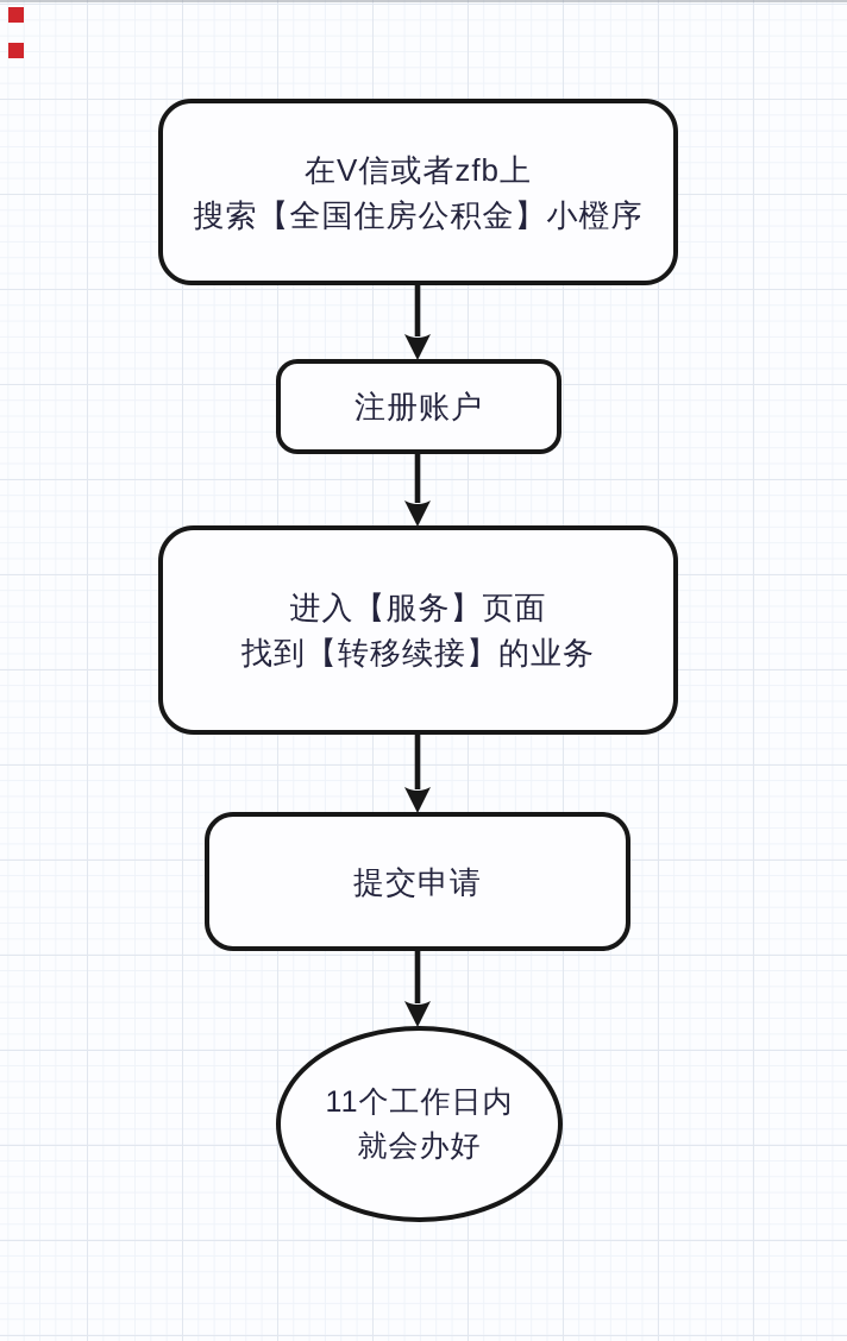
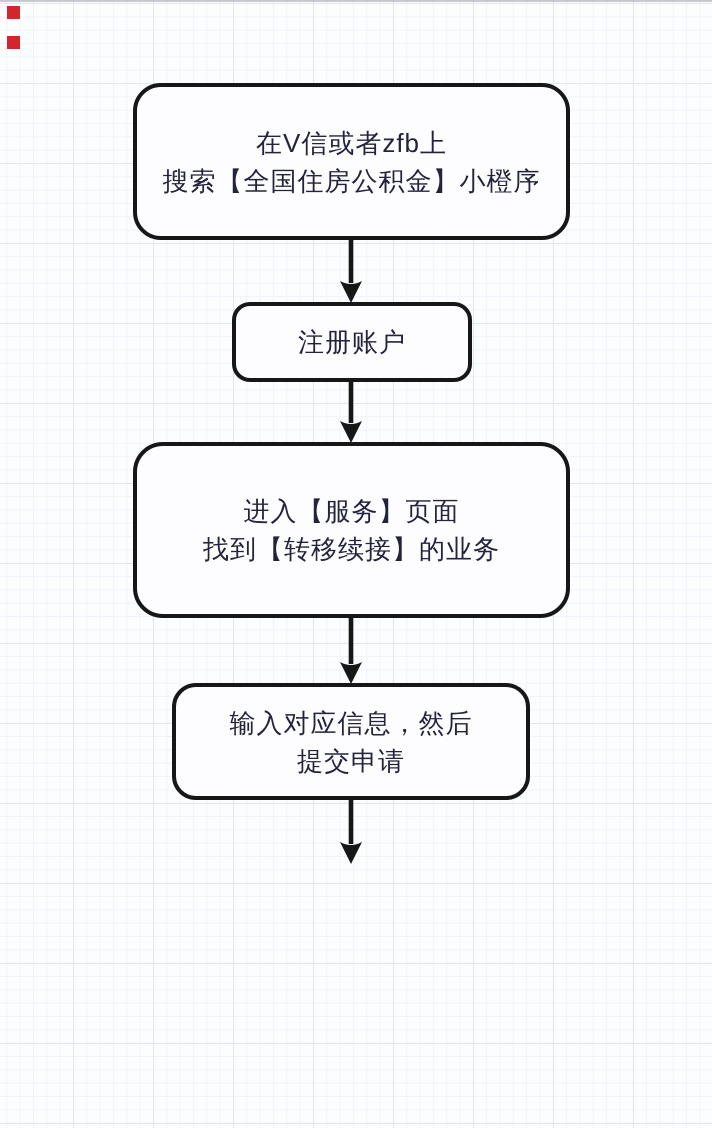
  在V信或者zfb上
  搜索【全国住房公积金】小橙序
  注册账户
  进入【服务】页面
  找到【转移续接】的业务
+ 输入对应信息，然后
  提交申请
- 11个工作日内
- 就会办好
